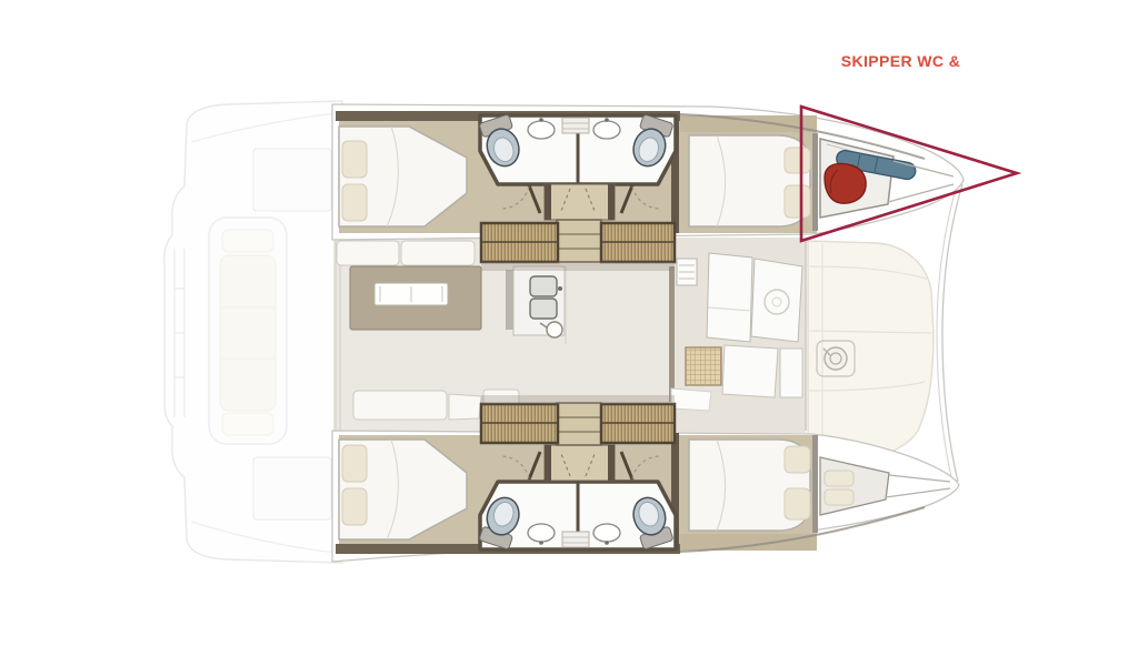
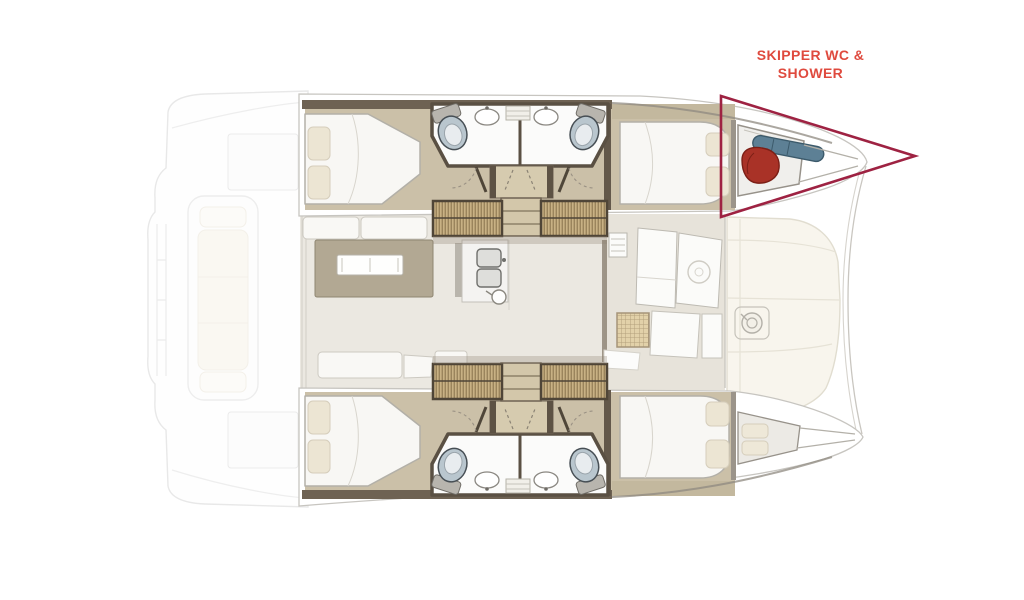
  SKIPPER WC &
+ SHOWER
